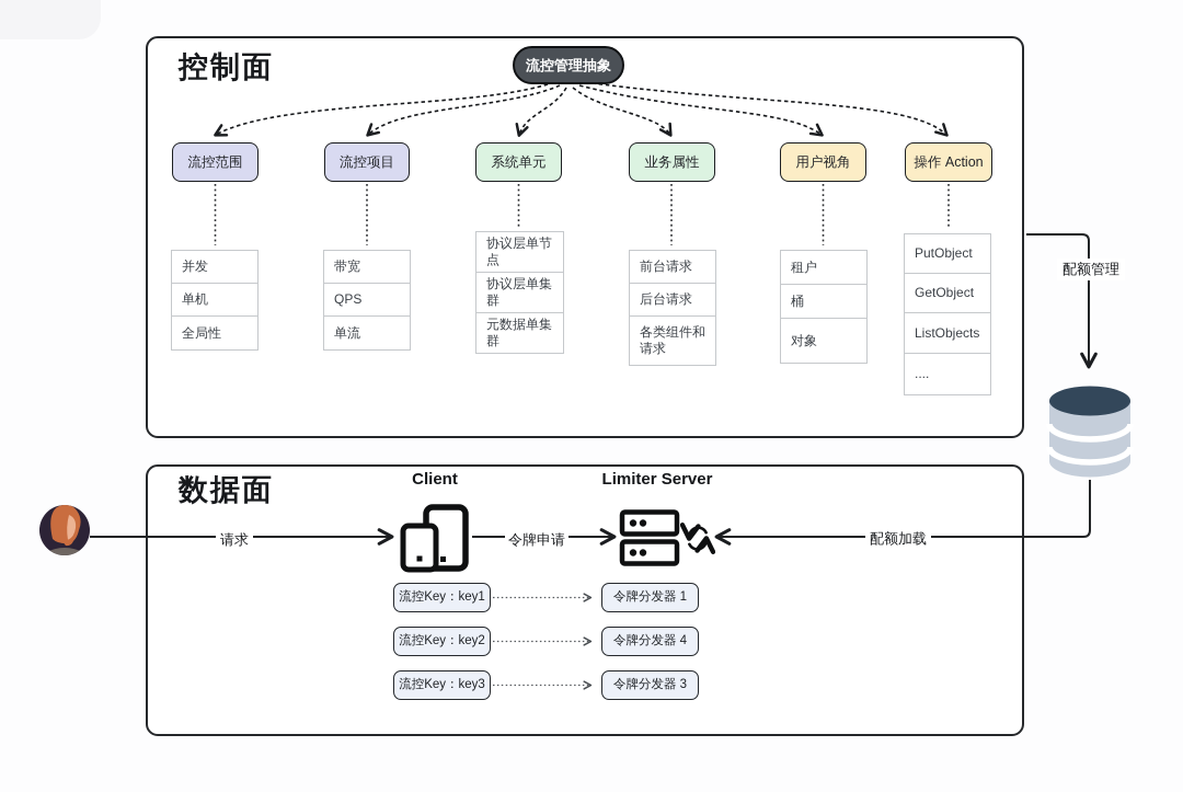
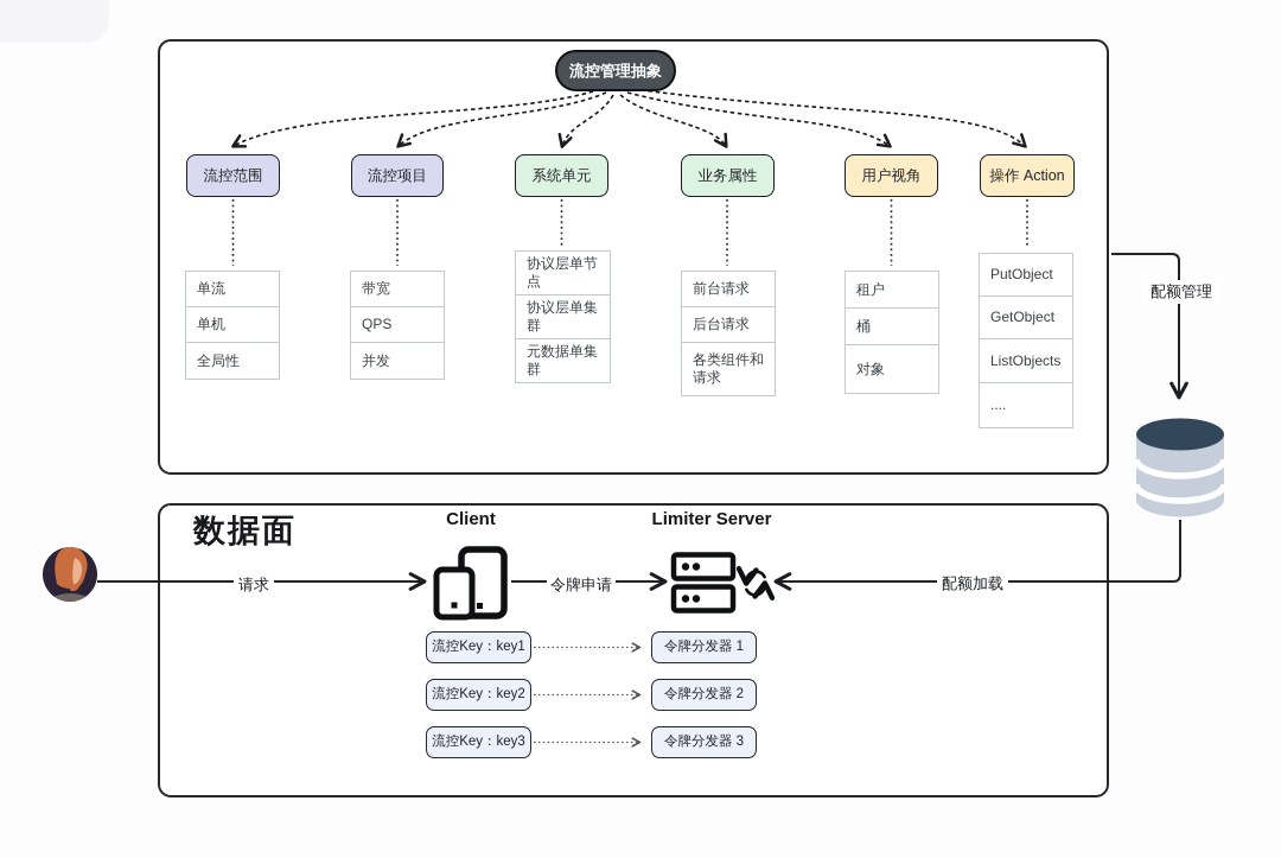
- 控制面
  数据面
  流控管理抽象
  流控范围
  流控项目
  系统单元
  业务属性
  用户视角
  操作 Action
- 并发
+ 单流
  单机
  全局性
  带宽
  QPS
- 单流
+ 并发
  协议层单节点
  协议层单集群
  元数据单集群
  前台请求
  后台请求
  各类组件和请求
  租户
  桶
  对象
  PutObject
  GetObject
  ListObjects
  ....
  配额管理
  配额加载
  请求
  令牌申请
  Client
  Limiter Server
  流控Key：key1
  流控Key：key2
  流控Key：key3
  令牌分发器 1
- 令牌分发器 4
+ 令牌分发器 2
  令牌分发器 3
